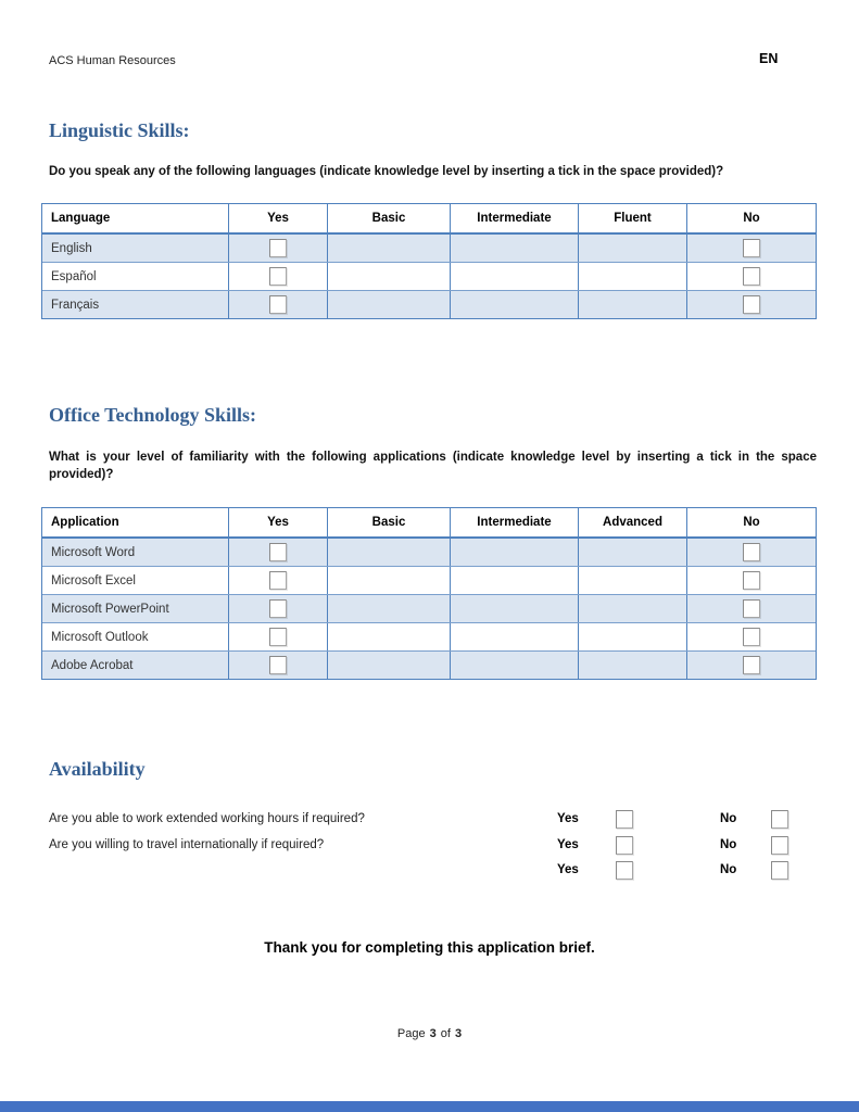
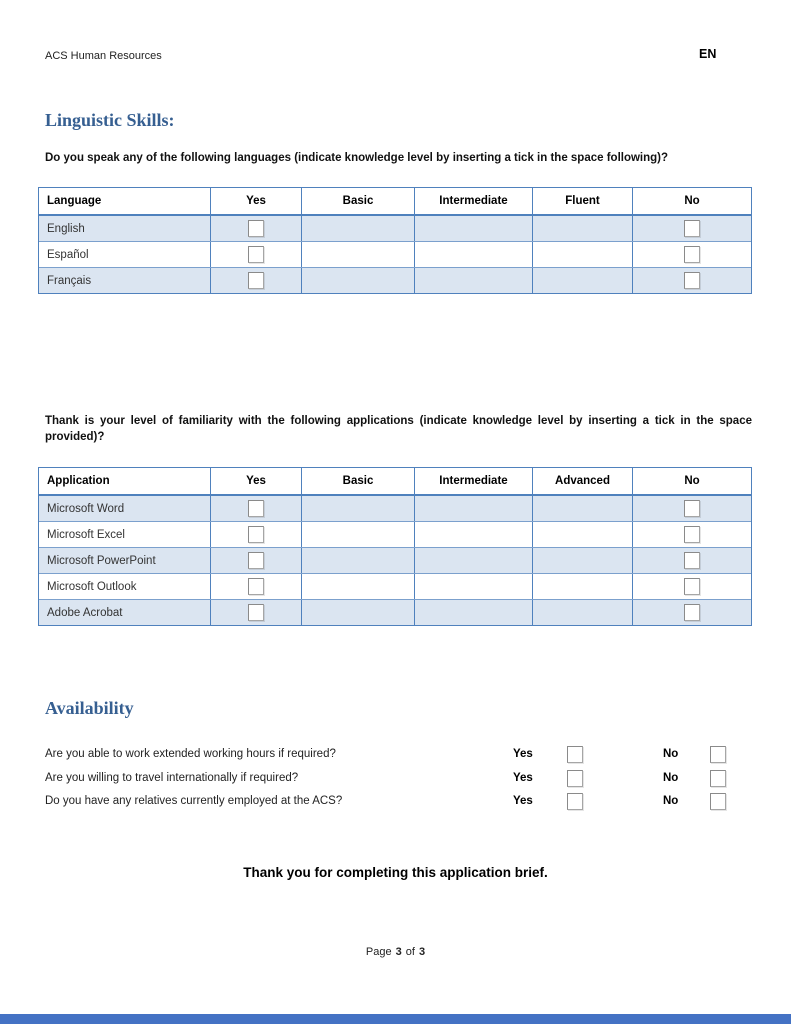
  ACS Human Resources
  EN
  Linguistic Skills:
- Do you speak any of the following languages (indicate knowledge level by inserting a tick in the space provided)?
+ Do you speak any of the following languages (indicate knowledge level by inserting a tick in the space following)?
  Language
  Yes
  Basic
  Intermediate
  Fluent
  No
  English
  Español
  Français
- Office Technology Skills:
- What is your level of familiarity with the following applications (indicate knowledge level by inserting a tick in the space provided)?
+ Thank is your level of familiarity with the following applications (indicate knowledge level by inserting a tick in the space provided)?
  Application
  Yes
  Basic
  Intermediate
  Advanced
  No
  Microsoft Word
  Microsoft Excel
  Microsoft PowerPoint
  Microsoft Outlook
  Adobe Acrobat
  Availability
  Are you able to work extended working hours if required?
  Yes
  No
  Are you willing to travel internationally if required?
  Yes
  No
+ Do you have any relatives currently employed at the ACS?
  Yes
  No
  Thank you for completing this application brief.
  Page 3 of 3
